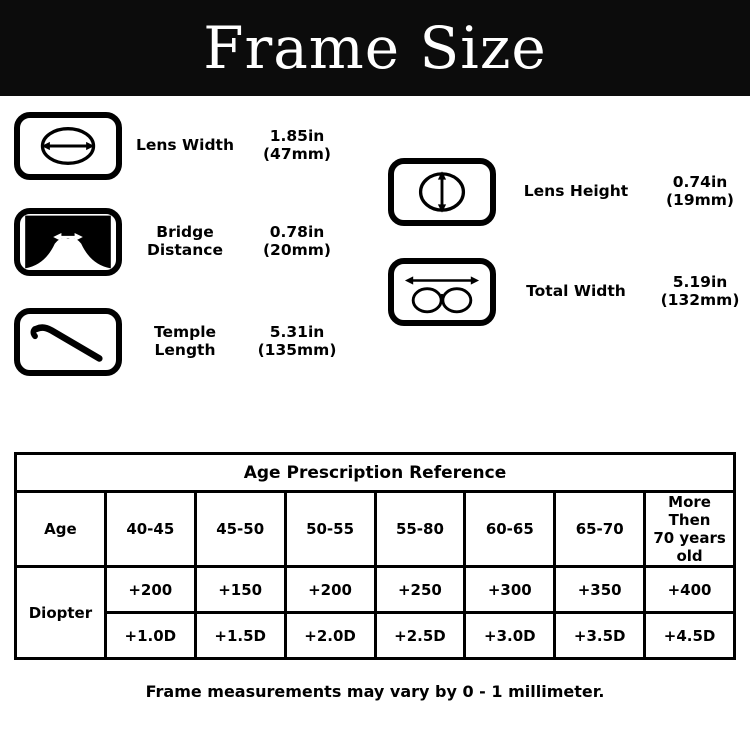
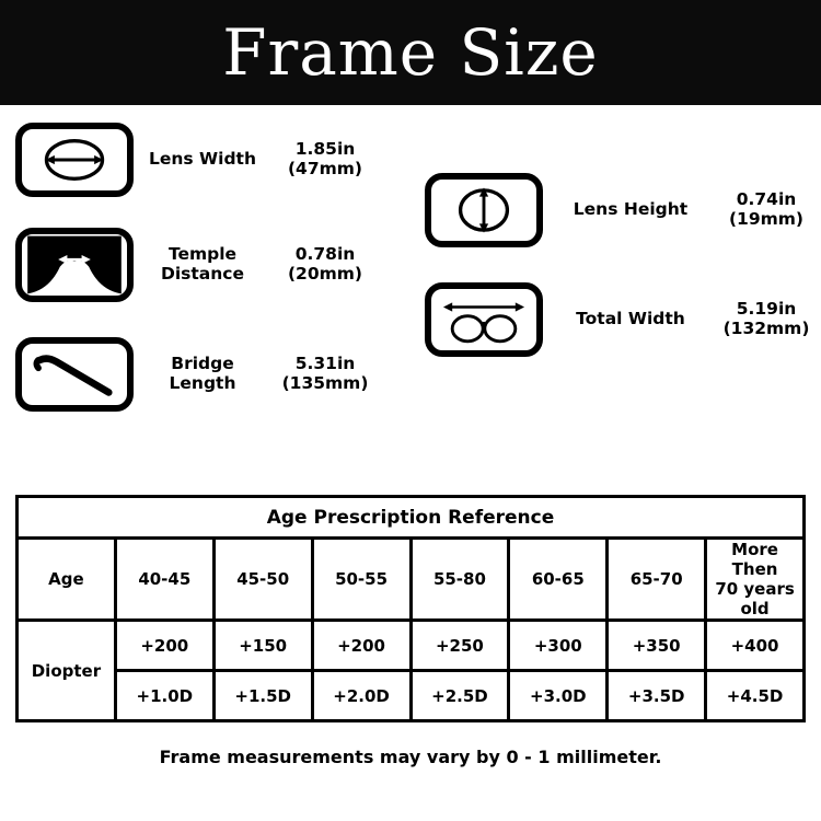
  Frame Size
  Lens Width
  1.85in
  (47mm)
- Bridge
+ Temple
  Distance
  0.78in
  (20mm)
- Temple
+ Bridge
  Length
  5.31in
  (135mm)
  Lens Height
  0.74in
  (19mm)
  Total Width
  5.19in
  (132mm)
  Age Prescription Reference
  Age	40-45	45-50	50-55	55-80	60-65	65-70	More Then 70 years old
  Diopter	+200	+150	+200	+250	+300	+350	+400
  +1.0D	+1.5D	+2.0D	+2.5D	+3.0D	+3.5D	+4.5D
  Frame measurements may vary by 0 - 1 millimeter.
